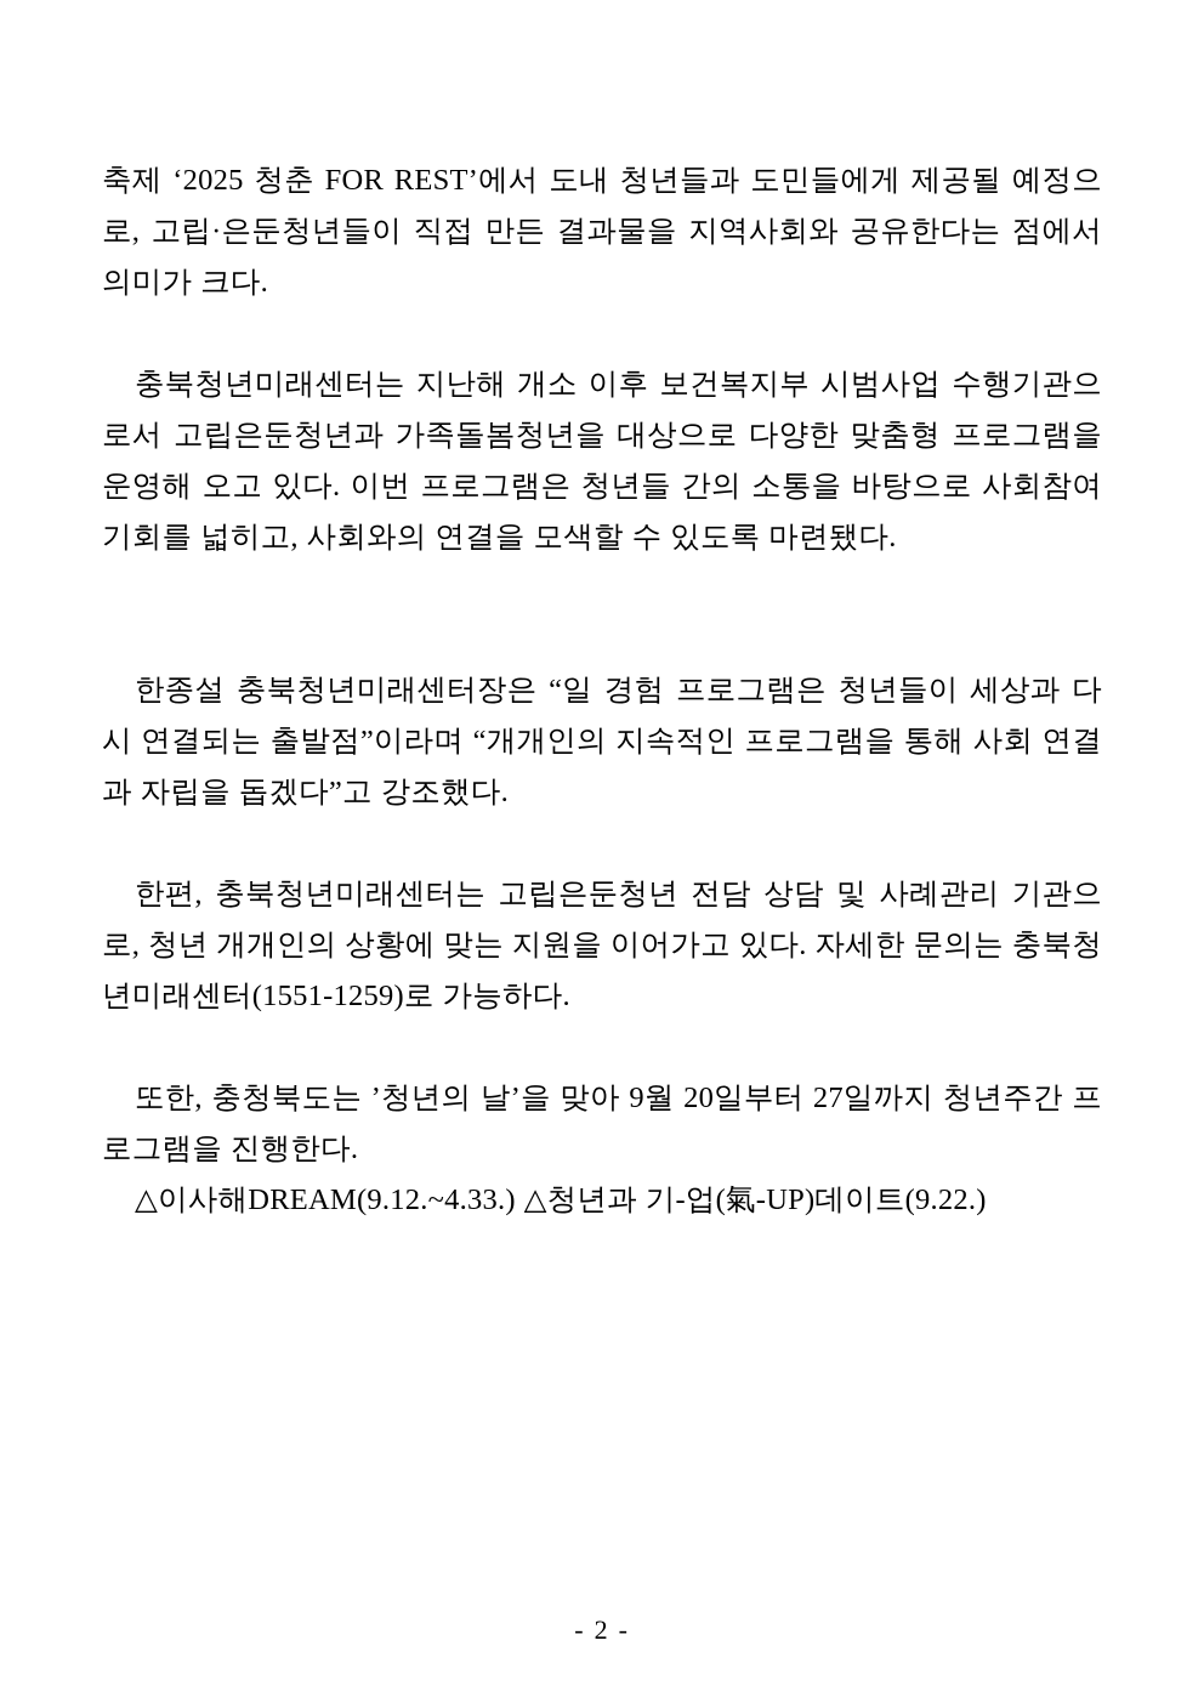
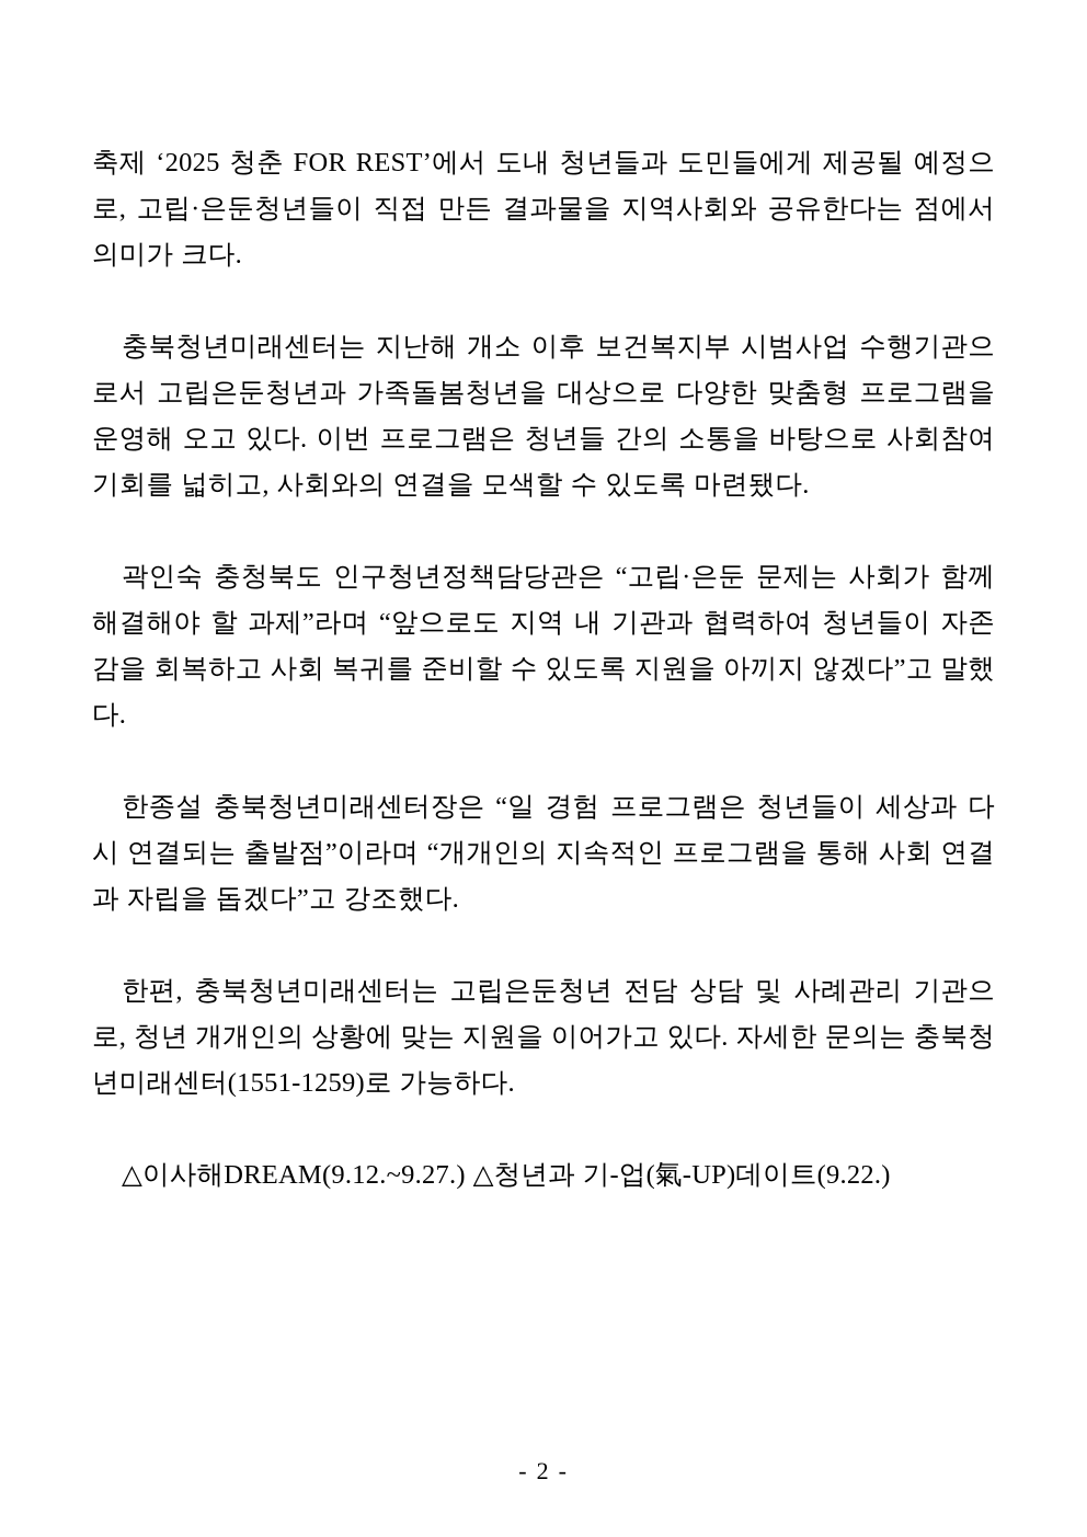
  축제 ‘2025 청춘 FOR REST’에서 도내 청년들과 도민들에게 제공될 예정으로, 고립·은둔청년들이 직접 만든 결과물을 지역사회와 공유한다는 점에서 의미가 크다.
  충북청년미래센터는 지난해 개소 이후 보건복지부 시범사업 수행기관으로서 고립은둔청년과 가족돌봄청년을 대상으로 다양한 맞춤형 프로그램을 운영해 오고 있다. 이번 프로그램은 청년들 간의 소통을 바탕으로 사회참여 기회를 넓히고, 사회와의 연결을 모색할 수 있도록 마련됐다.
+ 곽인숙 충청북도 인구청년정책담당관은 “고립·은둔 문제는 사회가 함께 해결해야 할 과제”라며 “앞으로도 지역 내 기관과 협력하여 청년들이 자존감을 회복하고 사회 복귀를 준비할 수 있도록 지원을 아끼지 않겠다”고 말했다.
  한종설 충북청년미래센터장은 “일 경험 프로그램은 청년들이 세상과 다시 연결되는 출발점”이라며 “개개인의 지속적인 프로그램을 통해 사회 연결과 자립을 돕겠다”고 강조했다.
  한편, 충북청년미래센터는 고립은둔청년 전담 상담 및 사례관리 기관으로, 청년 개개인의 상황에 맞는 지원을 이어가고 있다. 자세한 문의는 충북청년미래센터(1551-1259)로 가능하다.
- 또한, 충청북도는 ’청년의 날’을 맞아 9월 20일부터 27일까지 청년주간 프로그램을 진행한다.
- △이사해DREAM(9.12.~4.33.) △청년과 기-업(氣-UP)데이트(9.22.)
+ △이사해DREAM(9.12.~9.27.) △청년과 기-업(氣-UP)데이트(9.22.)
  - 2 -
